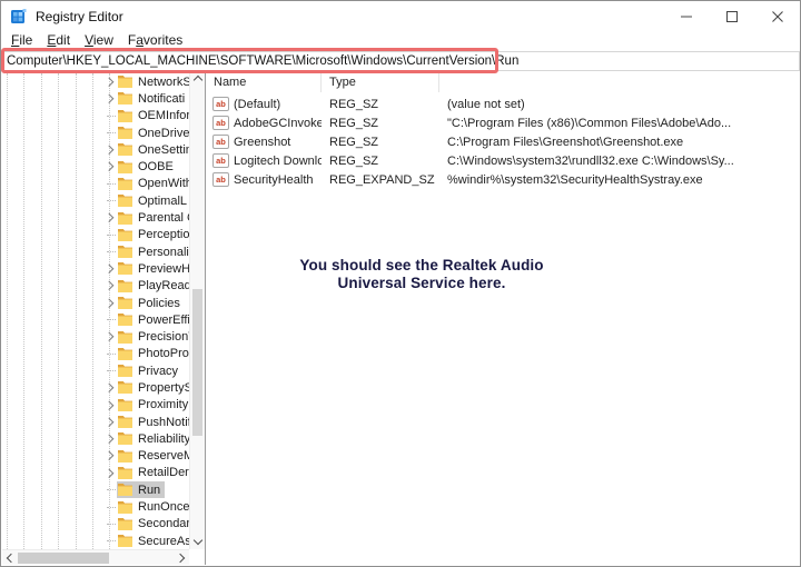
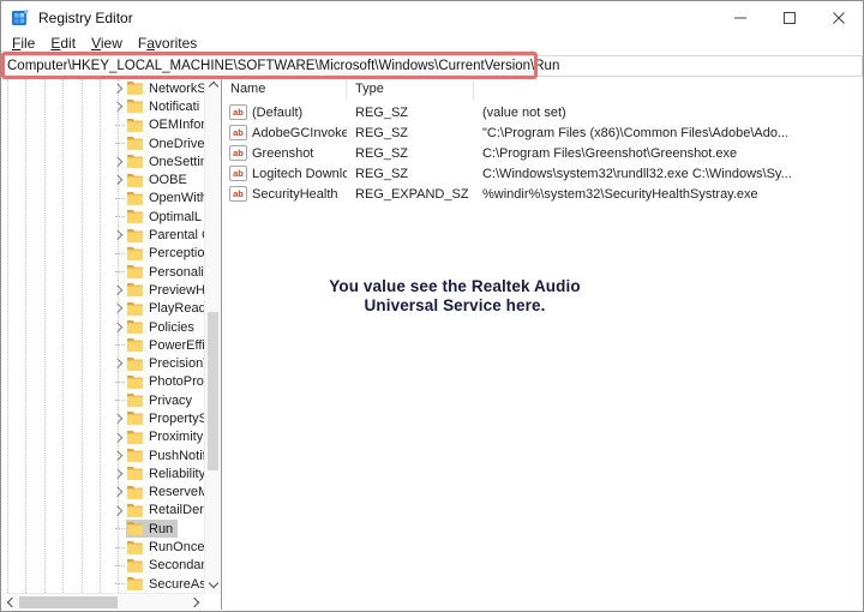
  Registry Editor
  File
  Edit
  View
  Favorites
  Computer\HKEY_LOCAL_MACHINE\SOFTWARE\Microsoft\Windows\CurrentVersion\Run
  NetworkS
  Notificati
  OEMInfo
  OneDrive
  OneSetti
  OOBE
  OpenWit
  OptimalL
  Parental
  Perceptio
  Personali
  PreviewH
  PlayRead
  Policies
  PowerEff
  Precision
  PhotoPro
  Privacy
  Property
  Proximity
  PushNoti
  Reliability
  Reserve
  RetailDer
  Run
  RunOnce
  Seconda
  SecureAs
  Name
  Type
  ab
  (Default)
  REG_SZ
  (value not set)
  ab
  AdobeGCInvoke
  REG_SZ
  "C:\Program Files (x86)\Common Files\Adobe\Ado...
  ab
  Greenshot
  REG_SZ
  C:\Program Files\Greenshot\Greenshot.exe
  ab
  Logitech Downlo
  REG_SZ
  C:\Windows\system32\rundll32.exe C:\Windows\Sy...
  ab
  SecurityHealth
  REG_EXPAND_SZ
  %windir%\system32\SecurityHealthSystray.exe
- You should see the Realtek Audio
+ You value see the Realtek Audio
  Universal Service here.
